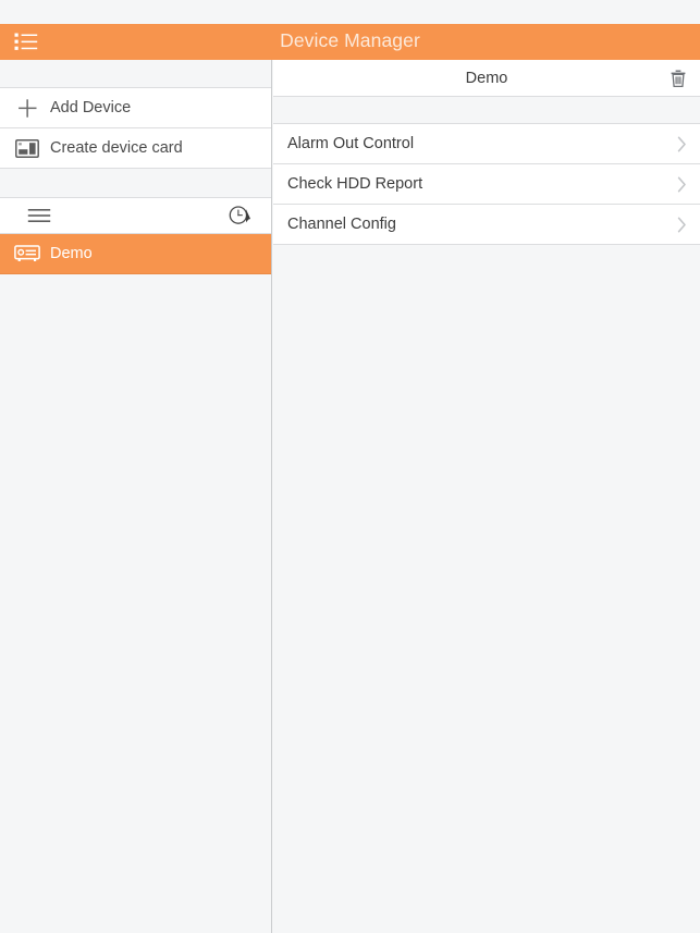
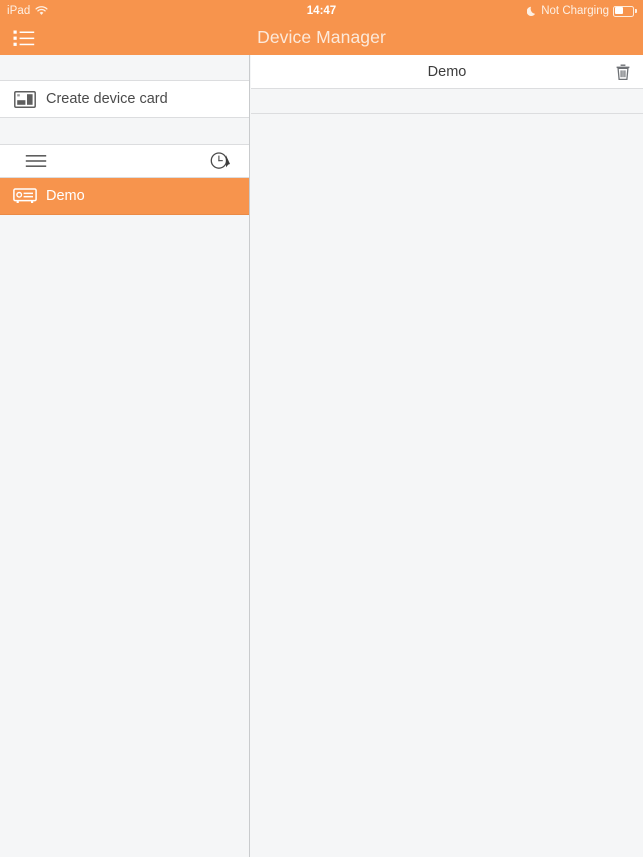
+ iPad
+ 14:47
+ Not Charging
  Device Manager
- Add Device
  Create device card
  Demo
  Demo
- Alarm Out Control
- Check HDD Report
- Channel Config
